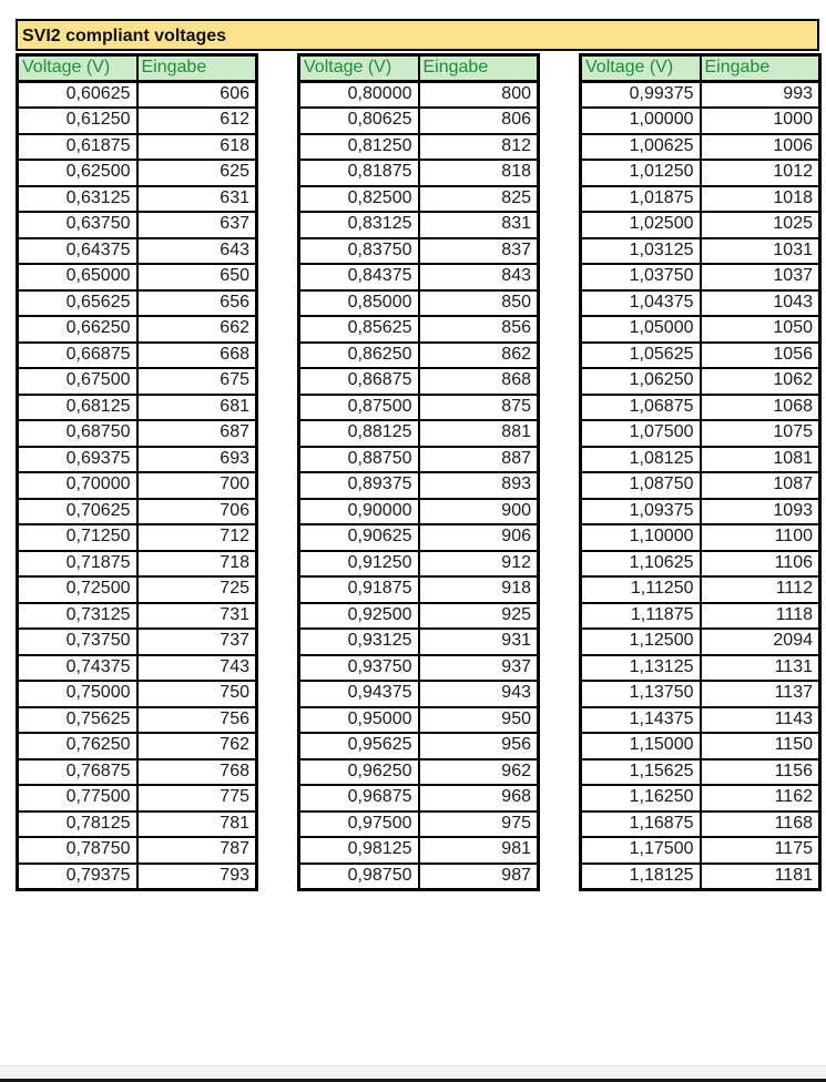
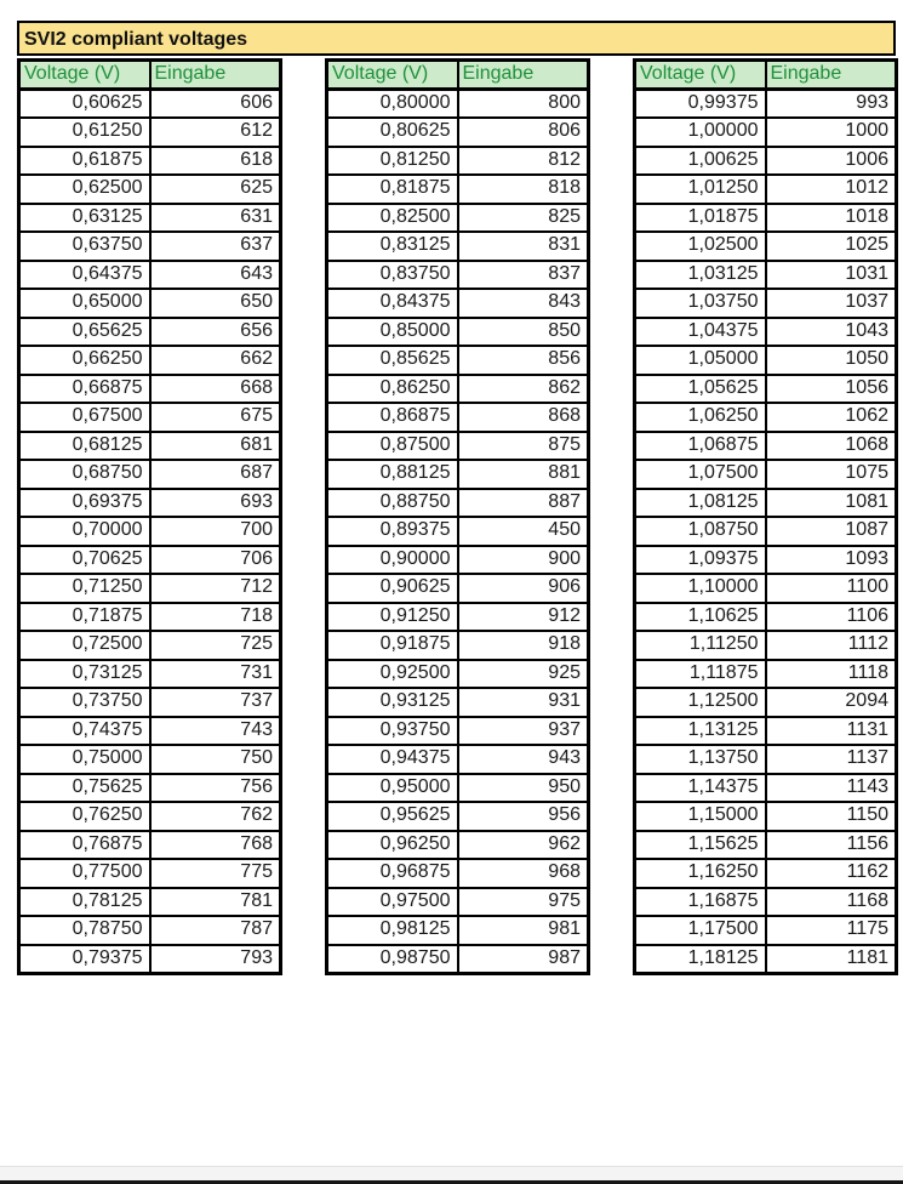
  SVI2 compliant voltages
  Voltage (V)	Eingabe
  0,60625	606
  0,61250	612
  0,61875	618
  0,62500	625
  0,63125	631
  0,63750	637
  0,64375	643
  0,65000	650
  0,65625	656
  0,66250	662
  0,66875	668
  0,67500	675
  0,68125	681
  0,68750	687
  0,69375	693
  0,70000	700
  0,70625	706
  0,71250	712
  0,71875	718
  0,72500	725
  0,73125	731
  0,73750	737
  0,74375	743
  0,75000	750
  0,75625	756
  0,76250	762
  0,76875	768
  0,77500	775
  0,78125	781
  0,78750	787
  0,79375	793
  Voltage (V)	Eingabe
  0,80000	800
  0,80625	806
  0,81250	812
  0,81875	818
  0,82500	825
  0,83125	831
  0,83750	837
  0,84375	843
  0,85000	850
  0,85625	856
  0,86250	862
  0,86875	868
  0,87500	875
  0,88125	881
  0,88750	887
- 0,89375	893
+ 0,89375	450
  0,90000	900
  0,90625	906
  0,91250	912
  0,91875	918
  0,92500	925
  0,93125	931
  0,93750	937
  0,94375	943
  0,95000	950
  0,95625	956
  0,96250	962
  0,96875	968
  0,97500	975
  0,98125	981
  0,98750	987
  Voltage (V)	Eingabe
  0,99375	993
  1,00000	1000
  1,00625	1006
  1,01250	1012
  1,01875	1018
  1,02500	1025
  1,03125	1031
  1,03750	1037
  1,04375	1043
  1,05000	1050
  1,05625	1056
  1,06250	1062
  1,06875	1068
  1,07500	1075
  1,08125	1081
  1,08750	1087
  1,09375	1093
  1,10000	1100
  1,10625	1106
  1,11250	1112
  1,11875	1118
  1,12500	2094
  1,13125	1131
  1,13750	1137
  1,14375	1143
  1,15000	1150
  1,15625	1156
  1,16250	1162
  1,16875	1168
  1,17500	1175
  1,18125	1181
